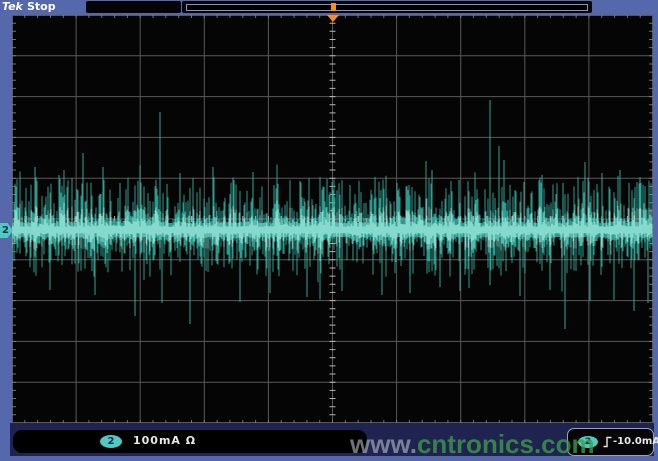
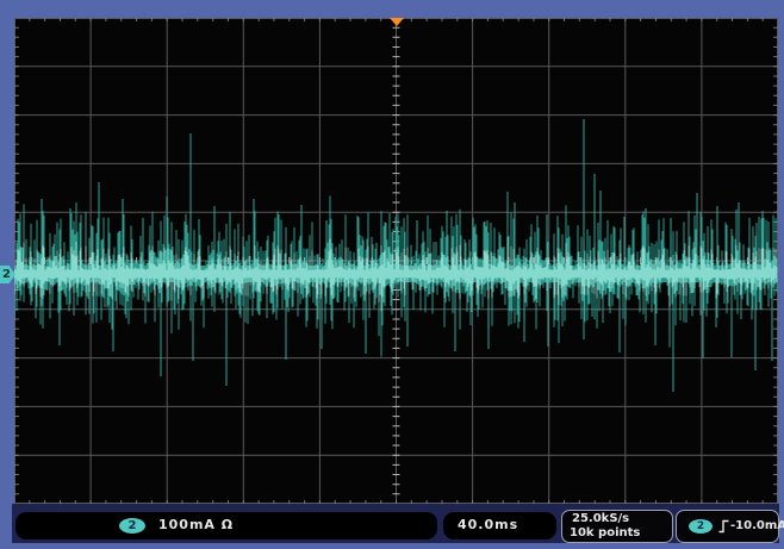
- Tek
- Stop
  2
  2
  100mA Ω
+ 40.0ms
+ 25.0kS/s
+ 10k points
  2
  -10.0mA
- www.cntronics.com
